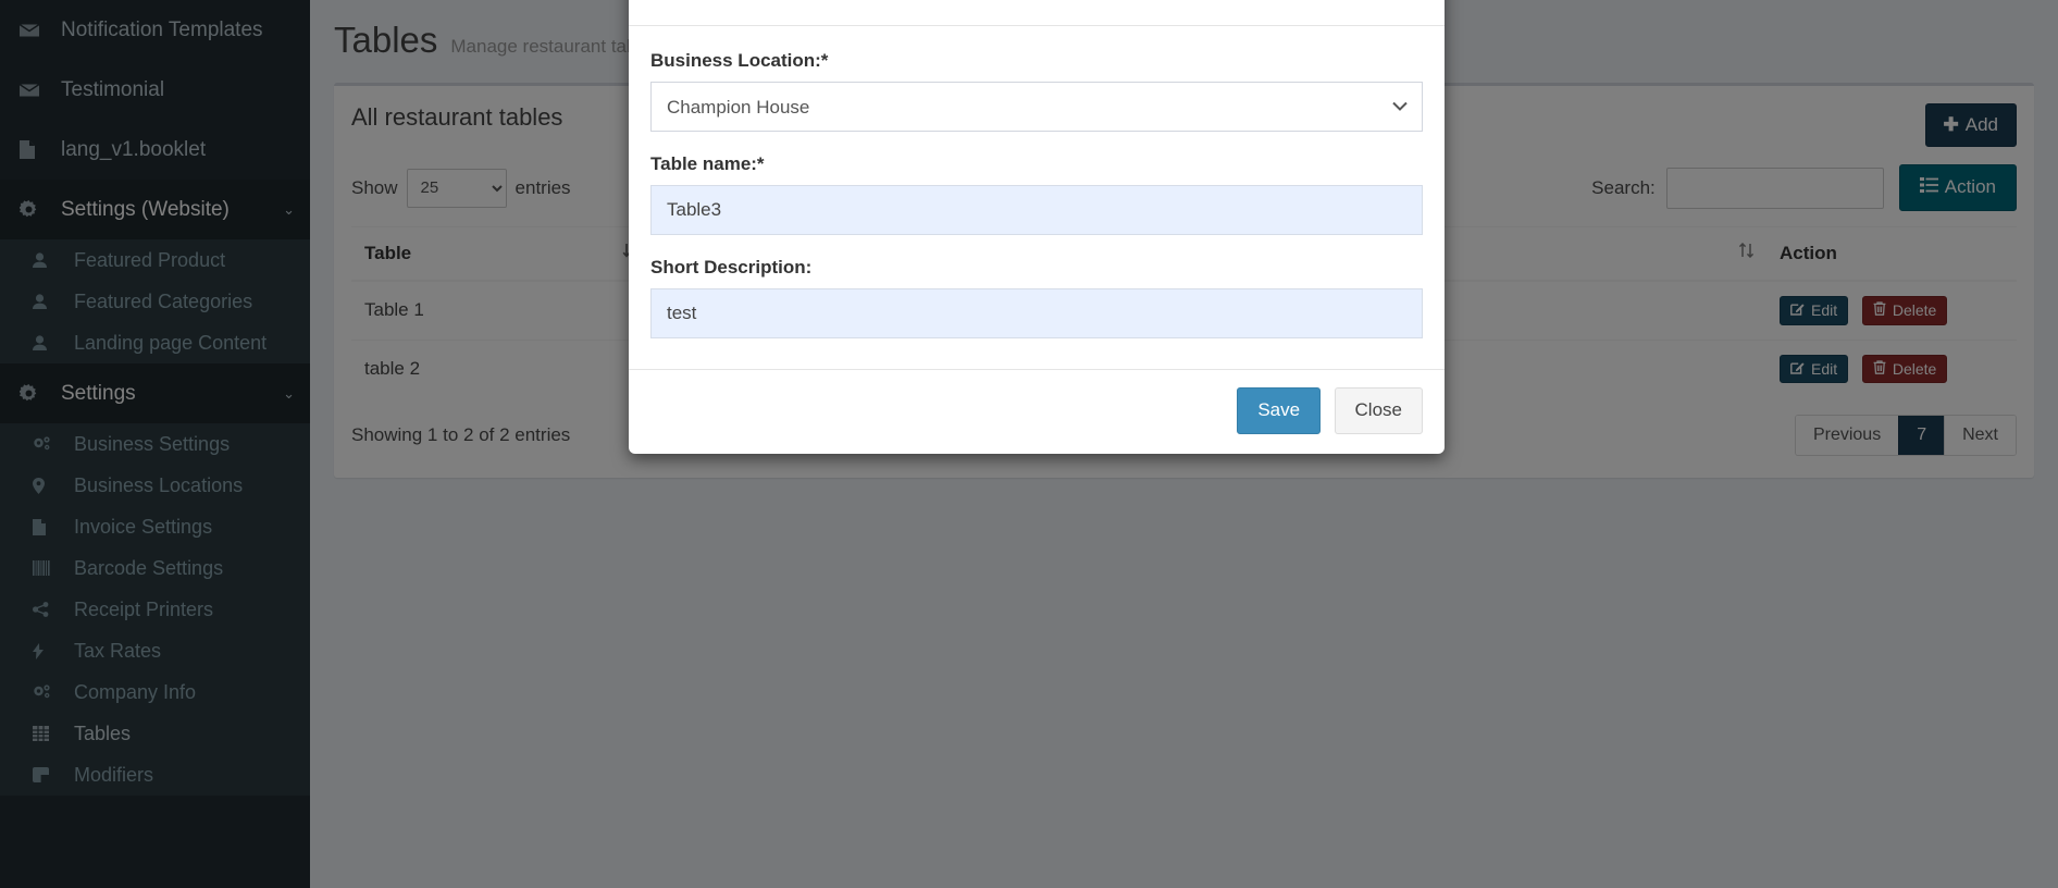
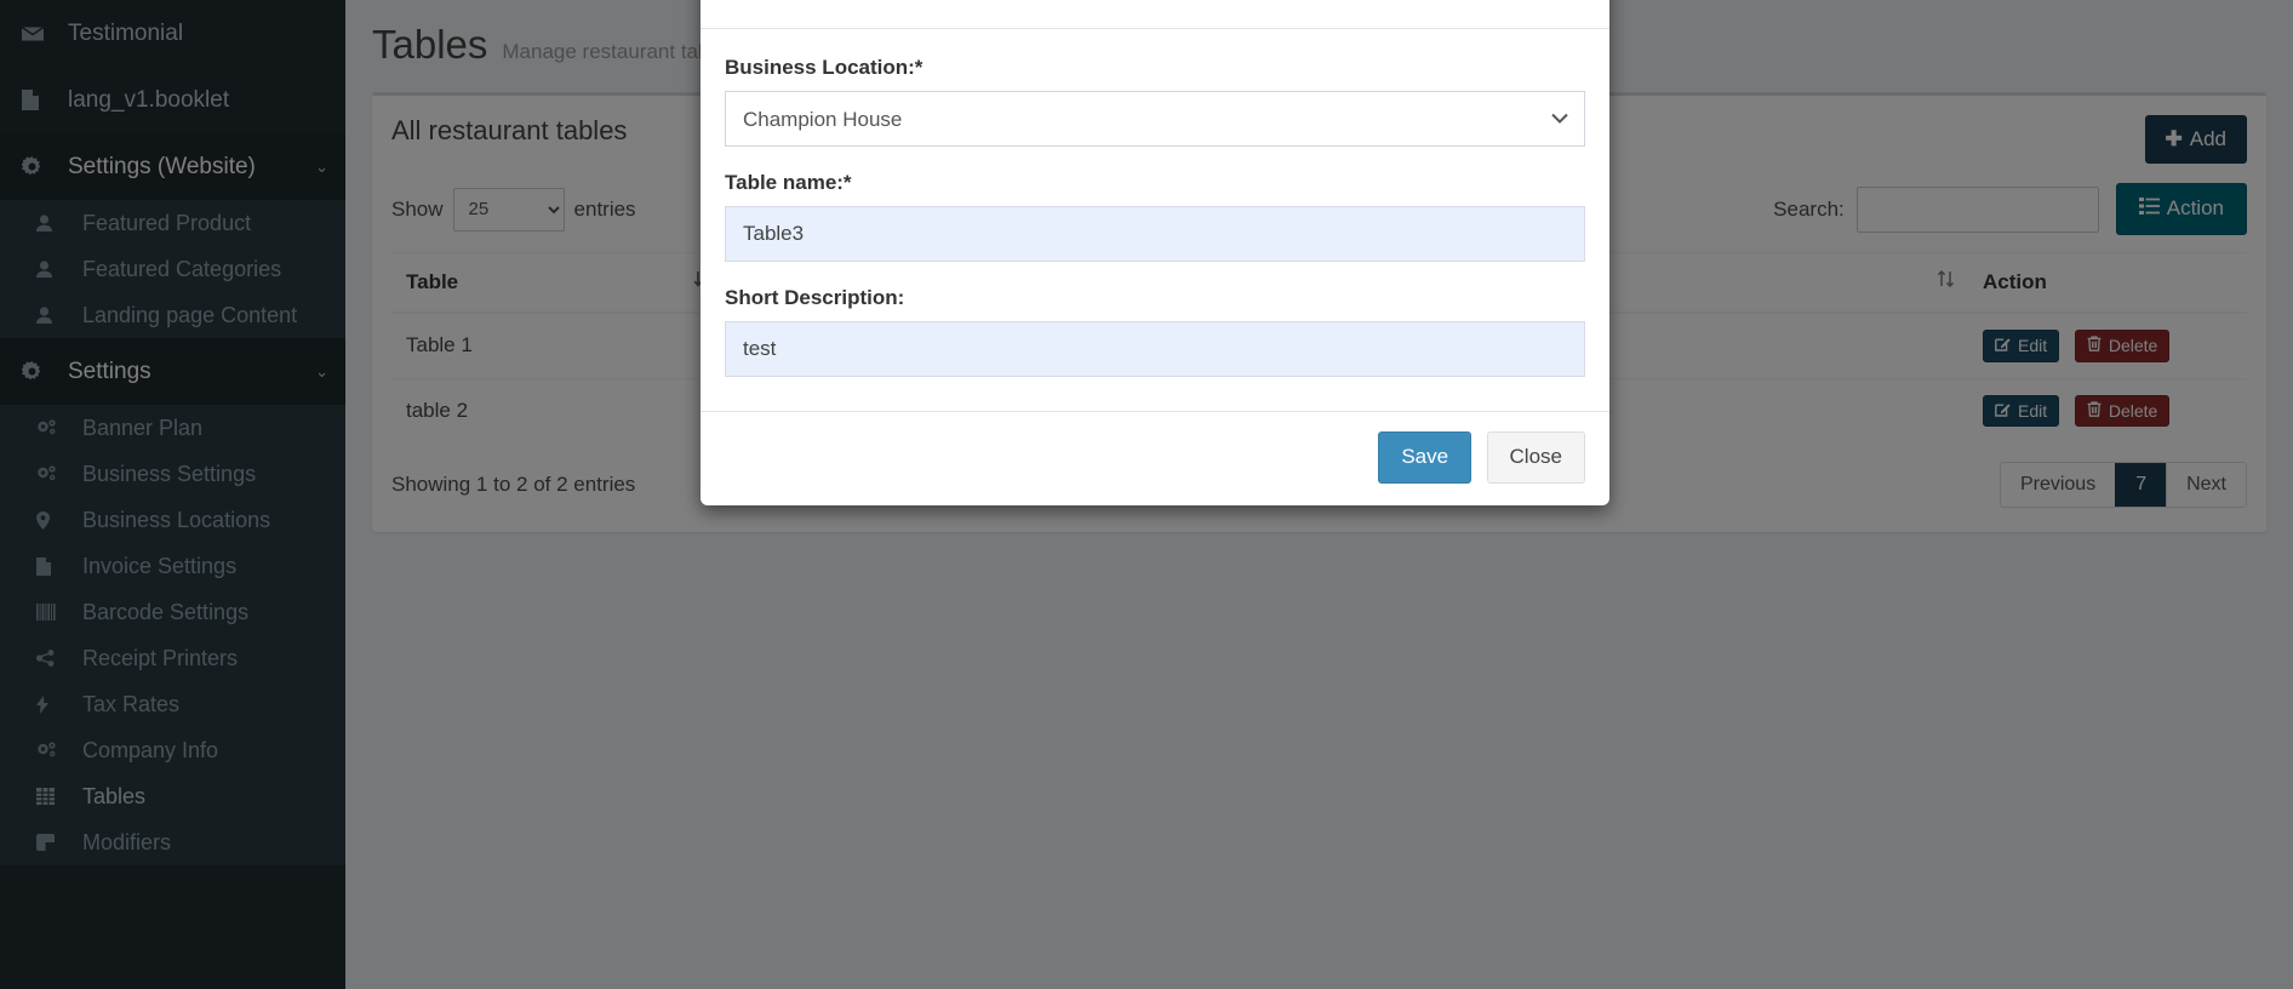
- Notification Templates
  Testimonial
  lang_v1.booklet
  Settings (Website)
  ⌄
  Featured Product
  Featured Categories
  Landing page Content
  Settings
  ⌄
+ Banner Plan
  Business Settings
  Business Locations
  Invoice Settings
  Barcode Settings
  Receipt Printers
  Tax Rates
  Company Info
  Tables
  Modifiers
  Tables
  Manage restaurant ta
  All restaurant tables
  ✚
  Add
  Show
  25
  entries
  Search:
  Action
  Showing 1 to 2 of 2 entries
  Previous
  7
  Next
  Business Location:*
  Champion House
  Table name:*
  Table3
  Short Description:
  test
  Save Close
